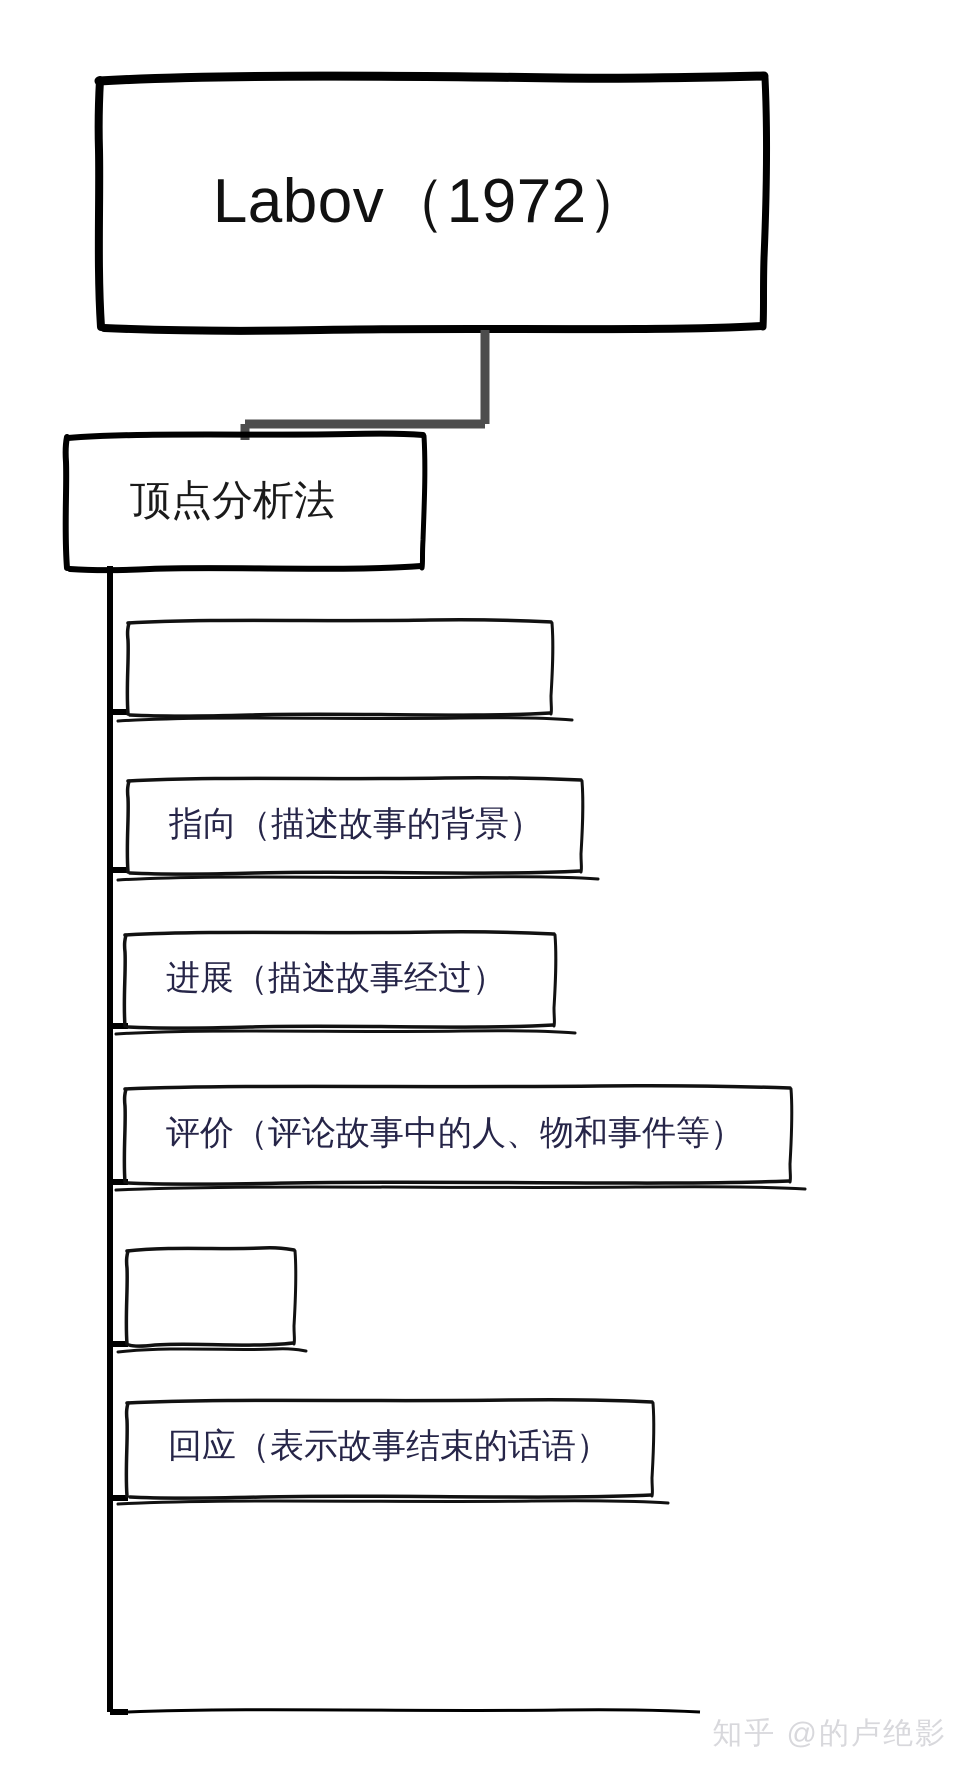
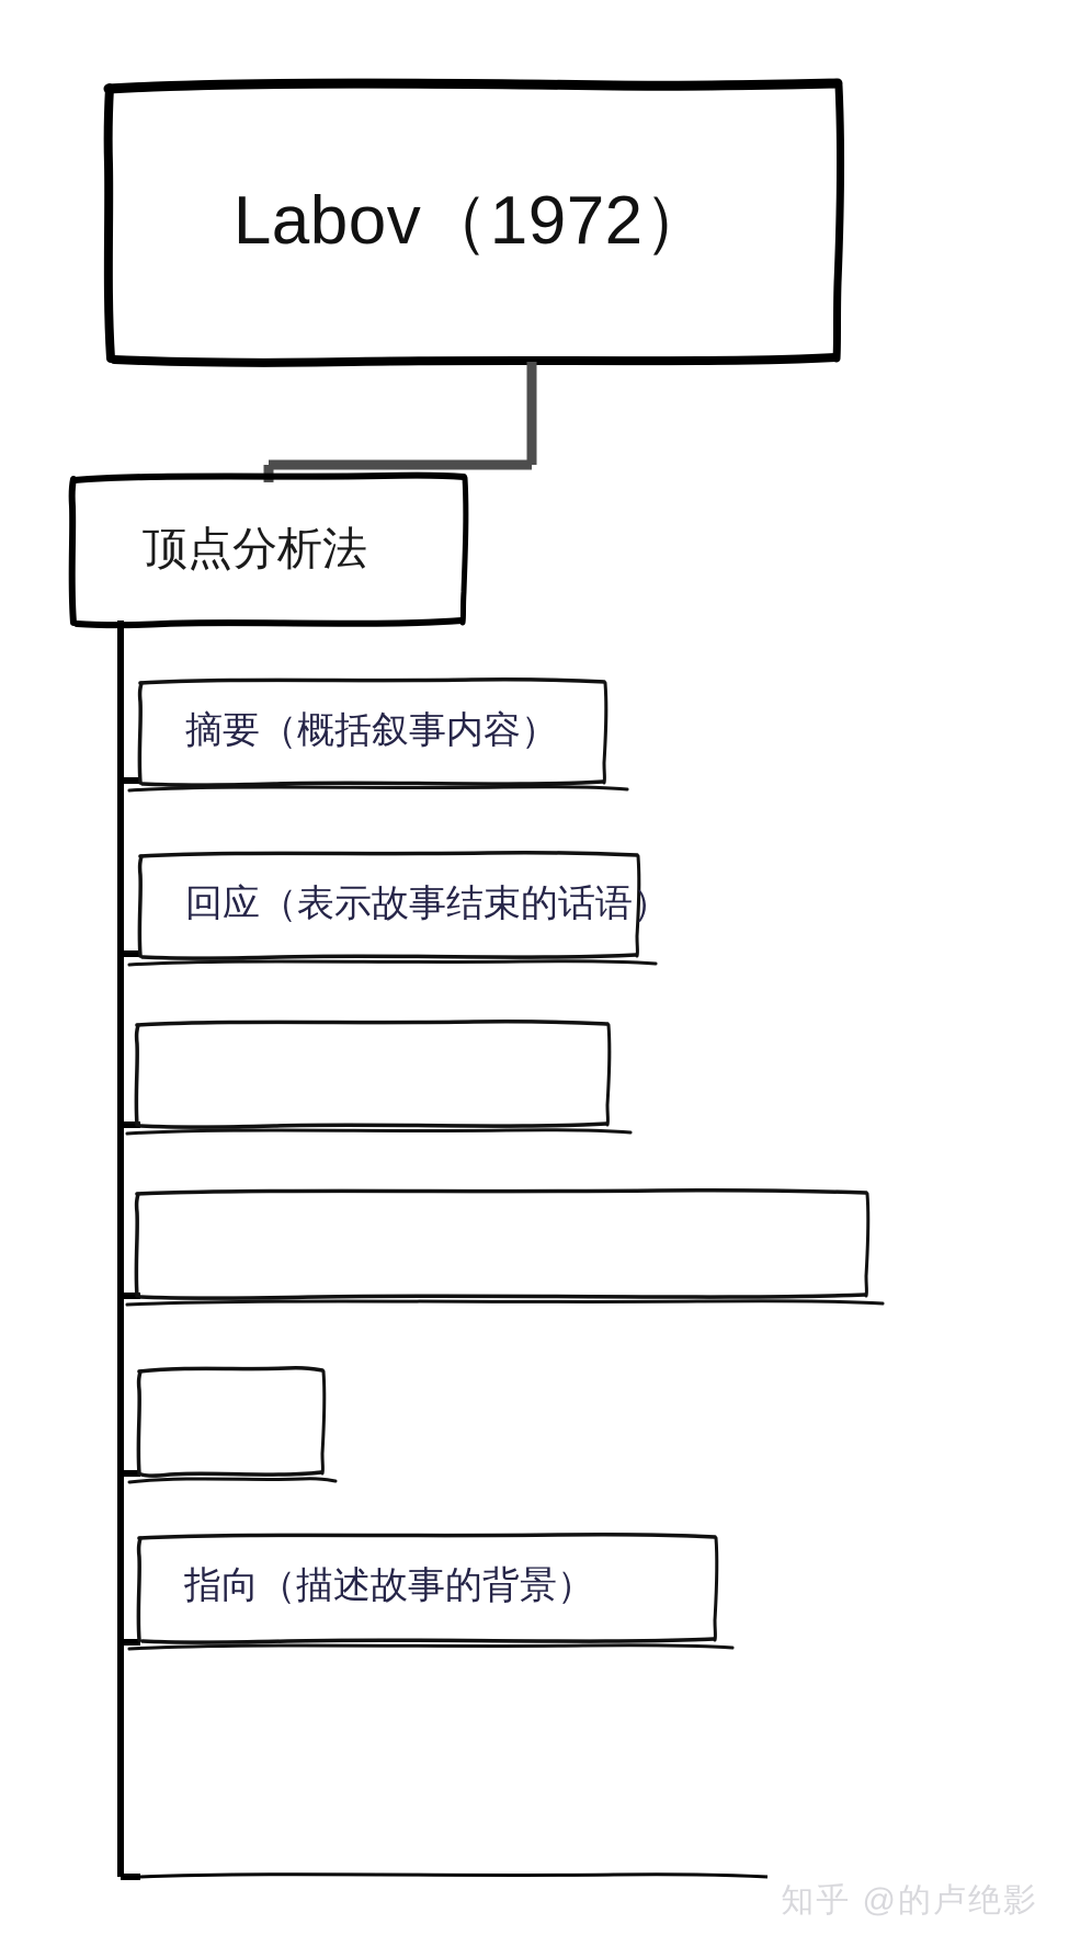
  Labov（1972）
  顶点分析法
+ 摘要（概括叙事内容）
- 指向（描述故事的背景）
+ 回应（表示故事结束的话语）
- 进展（描述故事经过）
- 评价（评论故事中的人、物和事件等）
- 回应（表示故事结束的话语）
+ 指向（描述故事的背景）
  知乎 @的卢绝影
